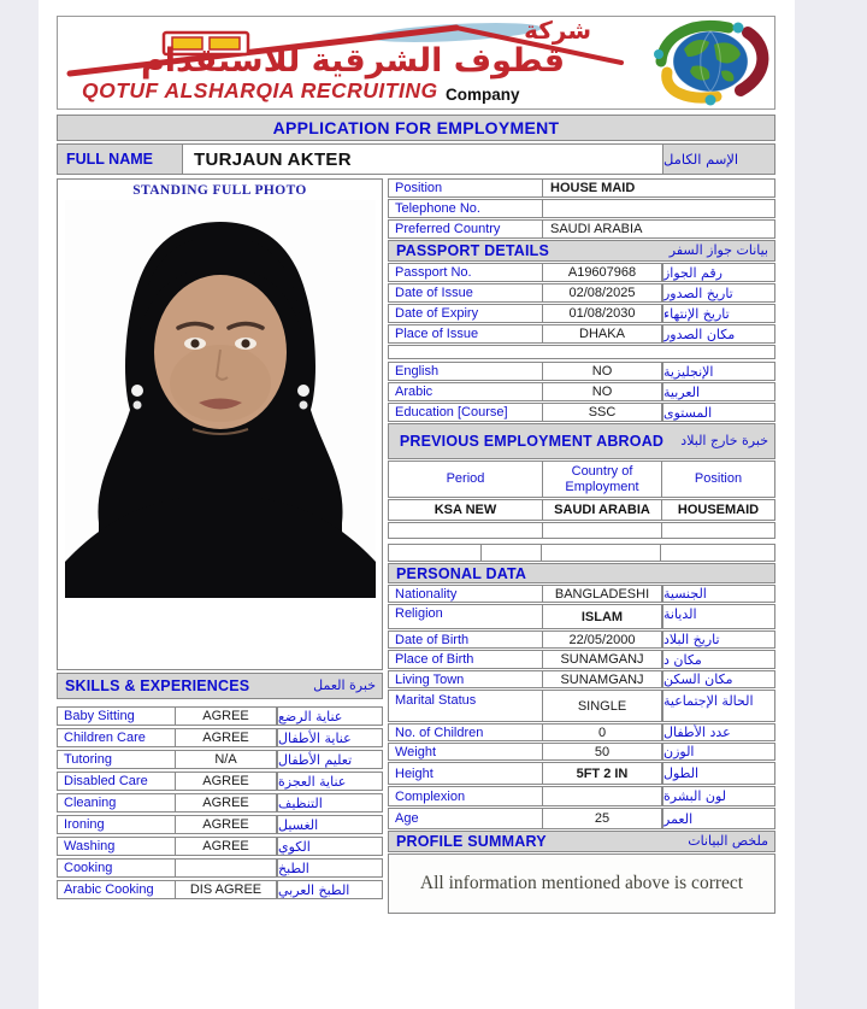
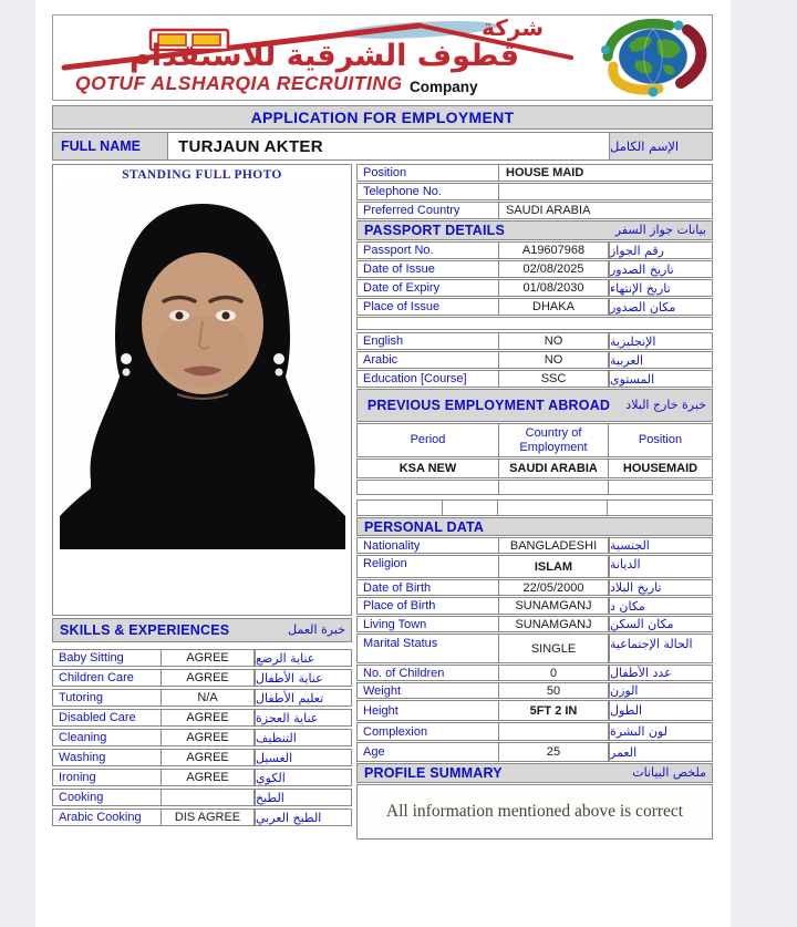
  شركة
  قطوف الشرقية للاستقدام
  QOTUF ALSHARQIA RECRUITING Company
  APPLICATION FOR EMPLOYMENT
  FULL NAME
  TURJAUN AKTER
  الإسم الكامل
  STANDING FULL PHOTO
  SKILLS & EXPERIENCES
  خبرة العمل
  Baby Sitting
  AGREE
  عناية الرضع
  Children Care
  AGREE
  عناية الأطفال
  Tutoring
  N/A
  تعليم الأطفال
  Disabled Care
  AGREE
  عناية العجزة
  Cleaning
  AGREE
  التنظيف
- Ironing
+ Washing
  AGREE
  الغسيل
- Washing
+ Ironing
  AGREE
  الكوي
  Cooking
  الطبخ
  Arabic Cooking
  DIS AGREE
  الطبخ العربي
  Position
  HOUSE MAID
  Telephone No.
  Preferred Country
  SAUDI ARABIA
  PASSPORT DETAILS
  بيانات جواز السفر
  Passport No.
  A19607968
  رقم الجواز
  Date of Issue
  02/08/2025
  تاريخ الصدور
  Date of Expiry
  01/08/2030
  تاريخ الإنتهاء
  Place of Issue
  DHAKA
  مكان الصدور
  English
  NO
  الإنجليزية
  Arabic
  NO
  العربية
  Education [Course]
  SSC
  المستوى
  PREVIOUS EMPLOYMENT ABROAD
  خبرة خارج البلاد
  Period
  Country of Employment
  Position
  KSA NEW
  SAUDI ARABIA
  HOUSEMAID
  PERSONAL DATA
  Nationality
  BANGLADESHI
  الجنسية
  Religion
  ISLAM
  الديانة
  Date of Birth
  22/05/2000
  تاريخ البلاد
  Place of Birth
  SUNAMGANJ
  مكان د
  Living Town
  SUNAMGANJ
  مكان السكن
  Marital Status
  SINGLE
  الحالة الإجتماعية
  No. of Children
  0
  عدد الأطفال
  Weight
  50
  الوزن
  Height
  5FT 2 IN
  الطول
  Complexion
  لون البشرة
  Age
  25
  العمر
  PROFILE SUMMARY
  ملخص البيانات
  All information mentioned above is correct
